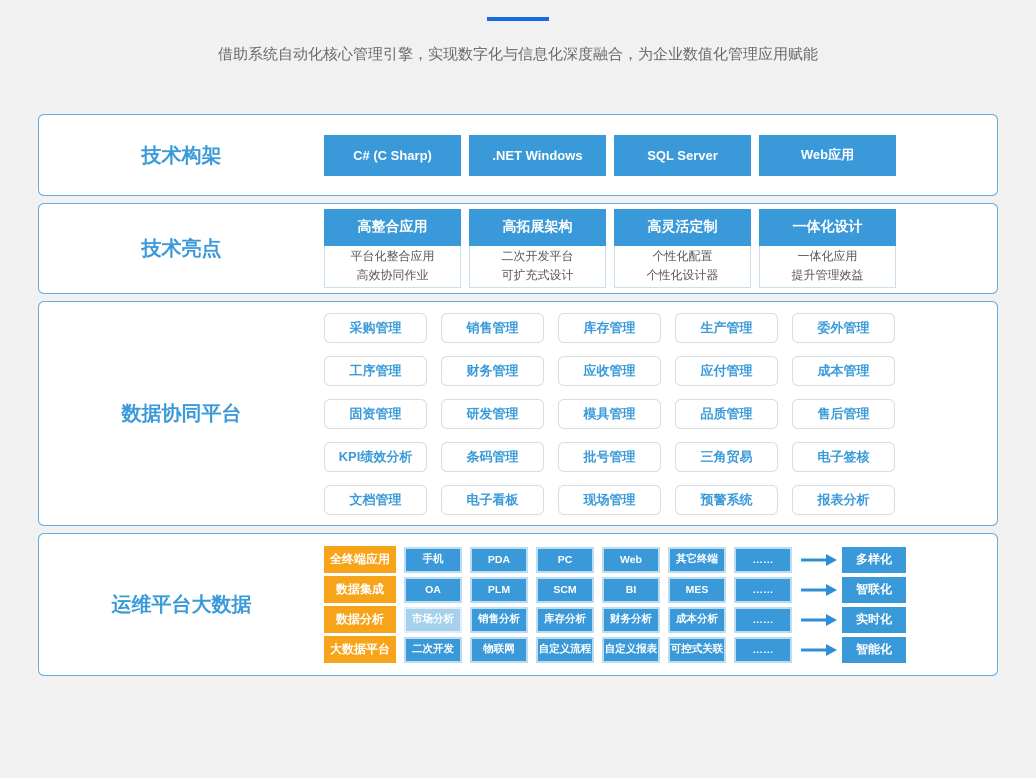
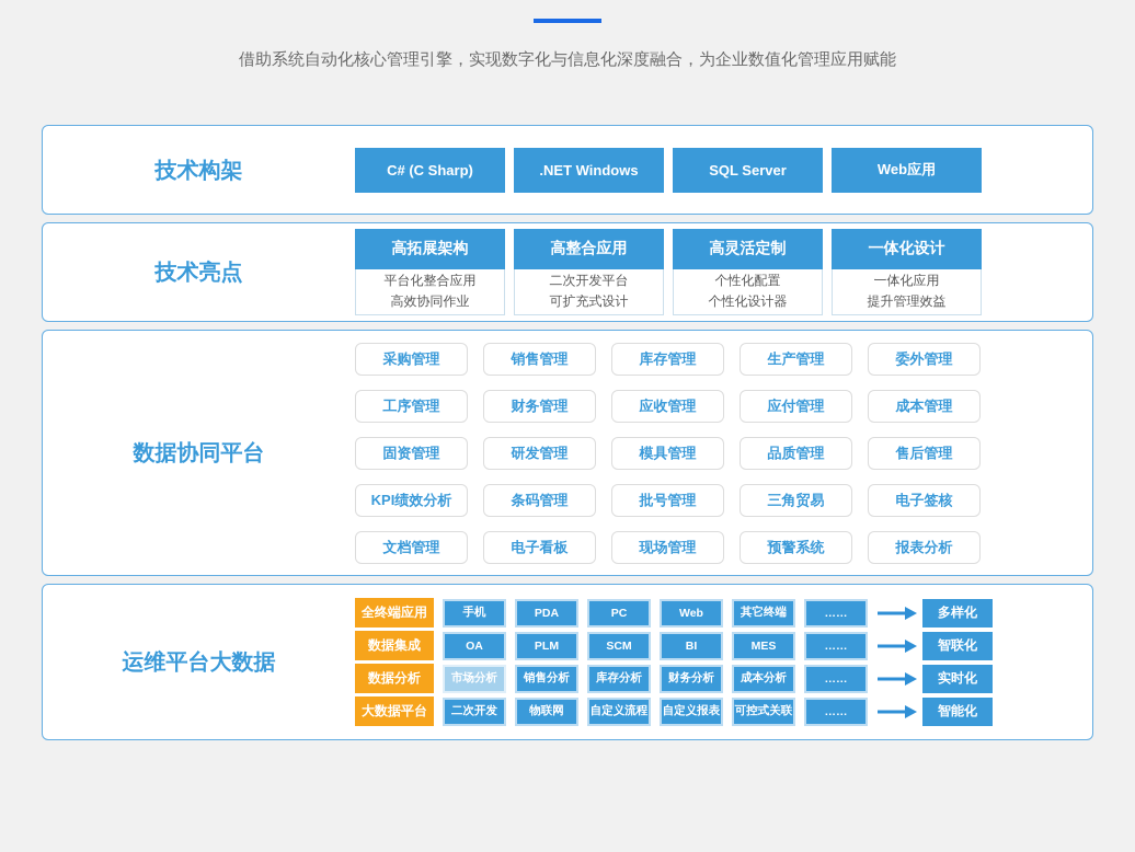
  借助系统自动化核心管理引擎，实现数字化与信息化深度融合，为企业数值化管理应用赋能
  技术构架
  C# (C Sharp)
  .NET Windows
  SQL Server
  Web应用
  技术亮点
- 高整合应用
+ 高拓展架构
  平台化整合应用
  高效协同作业
- 高拓展架构
+ 高整合应用
  二次开发平台
  可扩充式设计
  高灵活定制
  个性化配置
  个性化设计器
  一体化设计
  一体化应用
  提升管理效益
  数据协同平台
  采购管理
  销售管理
  库存管理
  生产管理
  委外管理
  工序管理
  财务管理
  应收管理
  应付管理
  成本管理
  固资管理
  研发管理
  模具管理
  品质管理
  售后管理
  KPI绩效分析
  条码管理
  批号管理
  三角贸易
  电子签核
  文档管理
  电子看板
  现场管理
  预警系统
  报表分析
  运维平台大数据
  全终端应用
  手机
  PDA
  PC
  Web
  其它终端
  ……
  多样化
  数据集成
  OA
  PLM
  SCM
  BI
  MES
  ……
  智联化
  数据分析
  市场分析
  销售分析
  库存分析
  财务分析
  成本分析
  ……
  实时化
  大数据平台
  二次开发
  物联网
  自定义流程
  自定义报表
  可控式关联
  ……
  智能化
